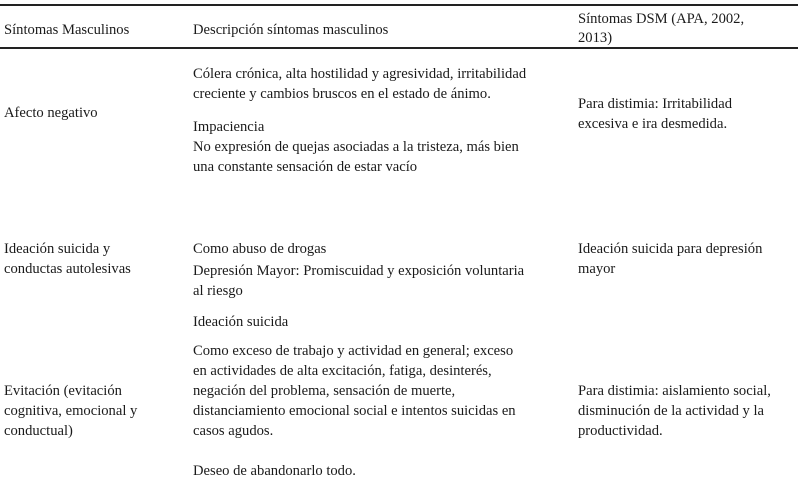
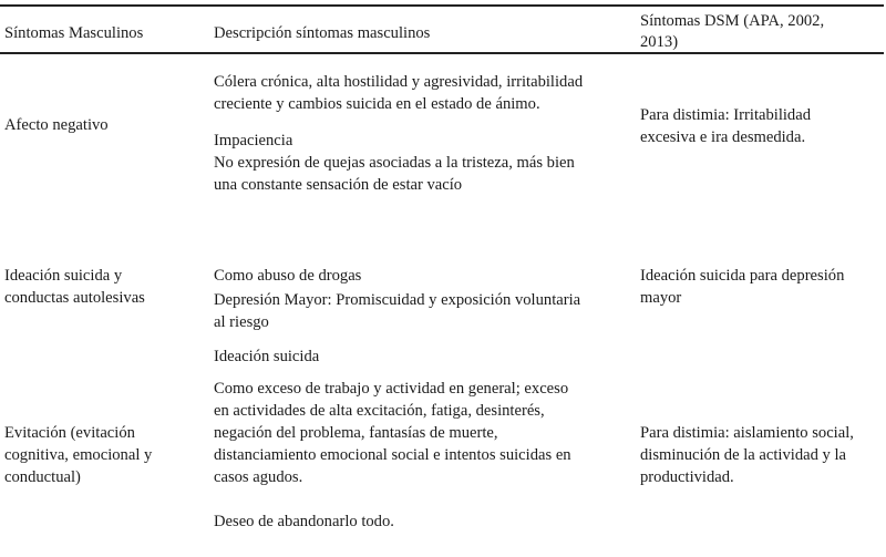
  Síntomas Masculinos
  Descripción síntomas masculinos
  Síntomas DSM (APA, 2002,
  2013)
  Afecto negativo
  Cólera crónica, alta hostilidad y agresividad, irritabilidad
- creciente y cambios bruscos en el estado de ánimo.
+ creciente y cambios suicida en el estado de ánimo.
  Impaciencia
  No expresión de quejas asociadas a la tristeza, más bien
  una constante sensación de estar vacío
  Para distimia: Irritabilidad
  excesiva e ira desmedida.
  Ideación suicida y
  conductas autolesivas
  Como abuso de drogas
  Depresión Mayor: Promiscuidad y exposición voluntaria
  al riesgo
  Ideación suicida
  Ideación suicida para depresión
  mayor
  Evitación (evitación
  cognitiva, emocional y
  conductual)
  Como exceso de trabajo y actividad en general; exceso
  en actividades de alta excitación, fatiga, desinterés,
- negación del problema, sensación de muerte,
+ negación del problema, fantasías de muerte,
  distanciamiento emocional social e intentos suicidas en
  casos agudos.
  Deseo de abandonarlo todo.
  Para distimia: aislamiento social,
  disminución de la actividad y la
  productividad.
